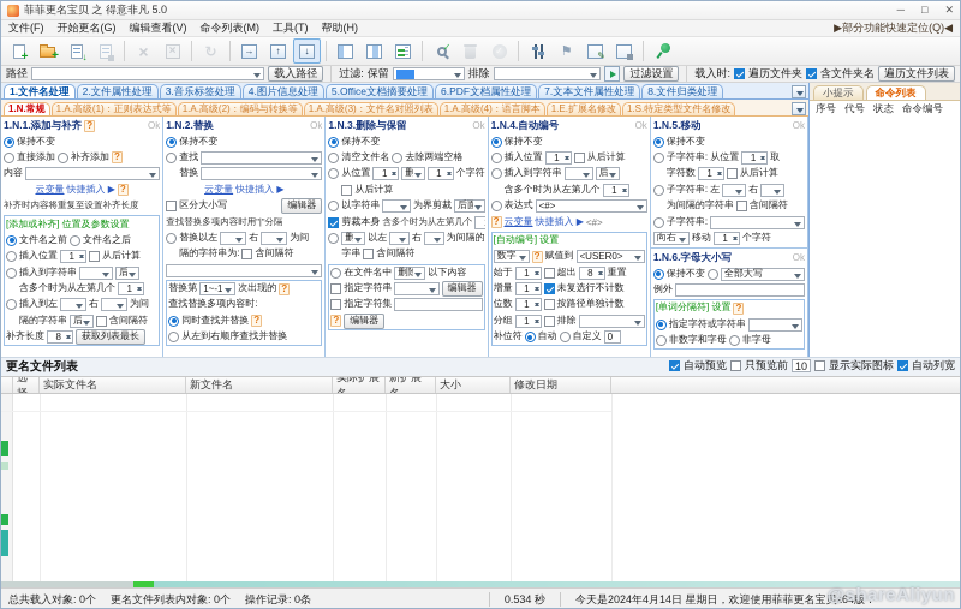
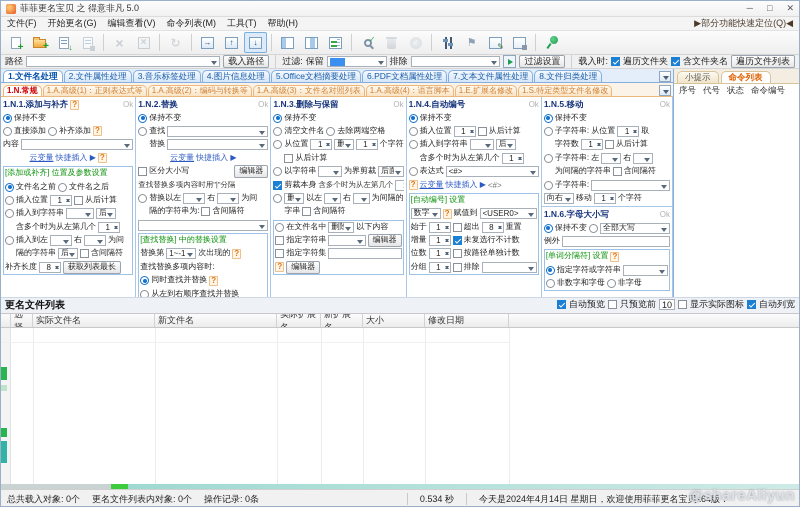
  菲菲更名宝贝 之 得意非凡 5.0
  ─
  □
  ✕
  文件(F)
  开始更名(G)
  编辑查看(V)
  命令列表(M)
  工具(T)
  帮助(H)
  ▶部分功能快速定位(Q)◀
  路径
  载入路径
  过滤:
  保留
  排除
  过滤设置
  载入时:
  遍历文件夹
  含文件夹名
  遍历文件列表
  1.文件名处理
  2.文件属性处理
  3.音乐标签处理
  4.图片信息处理
  5.Office文档摘要处理
  6.PDF文档属性处理
  7.文本文件属性处理
  8.文件归类处理
  1.N.常规
  1.A.高级(1)：正则表达式等
  1.A.高级(2)：编码与转换等
  1.A.高级(3)：文件名对照列表
  1.A.高级(4)：语言脚本
  1.E.扩展名修改
  1.S.特定类型文件名修改
  小提示
  命令列表
  序号
  代号
  状态
  命令编号
  1.N.1.添加与补齐
  ?
  Ok
  保持不变
  直接添加
  补齐添加
  ?
  内容
  云变量
  快捷插入 ▶
  ?
- 补齐时内容将重复至设置补齐长度
  [添加或补齐] 位置及参数设置
  文件名之前
  文件名之后
  插入位置
  1
  从后计算
  插入到字符串
  后
  含多个时为从左第几个
  1
  插入到左
  右
  为间
  隔的字符串
  后
  含间隔符
  补齐长度
  8
  获取列表最长
  1.N.2.替换
  Ok
  保持不变
  查找
  替换
  云变量
  快捷插入 ▶
  区分大小写
  编辑器
  查找替换多项内容时用"|"分隔
  替换以左
  右
  为间
  隔的字符串为:
  含间隔符
+ [查找替换] 中的替换设置
  替换第
  1~-1
  次出现的
  ?
  查找替换多项内容时:
  同时查找并替换
  ?
  从左到右顺序查找并替换
  1.N.3.删除与保留
  Ok
  保持不变
  清空文件名
  去除两端空格
  从位置
  1
  1
  个字符
  从后计算
  以字符串
  为界剪裁
  后面
  剪裁本身
  含多个时为从左第几个
  以左
  右
  为间隔的
  字串
  含间隔符
  在文件名中
  删除
  以下内容
  指定字符串
  编辑器
  指定字符集
  ?
  编辑器
  1.N.4.自动编号
  Ok
  保持不变
  插入位置
  1
  从后计算
  插入到字符串
  后
  含多个时为从左第几个
  1
  表达式
  <#>
  ?
  云变量
  快捷插入 ▶
  <#>
  [自动编号] 设置
  数字
  ?
  赋值到
  <USER0>
  始于
  1
  超出
  8
  重置
  增量
  1
  未复选行不计数
  位数
  1
  按路径单独计数
  分组
  1
  排除
- 补位符
- 自动
- 自定义
- 0
  1.N.5.移动
  Ok
  保持不变
  子字符串: 从位置
  1
  取
  字符数
  1
  从后计算
  子字符串: 左
  右
  为间隔的字符串
  含间隔符
  子字符串:
  向右
  移动
  1
  个字符
  1.N.6.字母大小写
  Ok
  保持不变
  全部大写
  例外
  [单词分隔符] 设置
  ?
  指定字符或字符串
  非数字和字母
  非字母
  更名文件列表
  自动预览
  只预览前
  10
  显示实际图标
  自动列宽
  选择
  实际文件名
  新文件名
  实际扩展名
  新扩展名
  大小
  修改日期
  总共载入对象: 0个
  更名文件列表内对象: 0个
  操作记录: 0条
  0.534 秒
  今天是2024年4月14日 星期日，欢迎使用菲菲更名宝贝x64版！
  @shareAliyun
